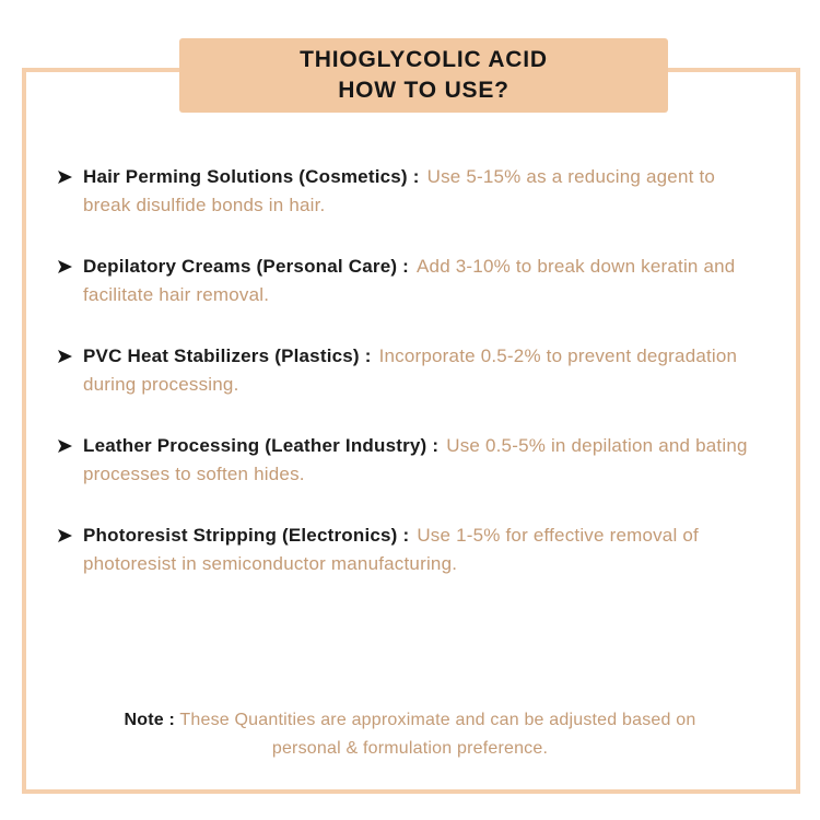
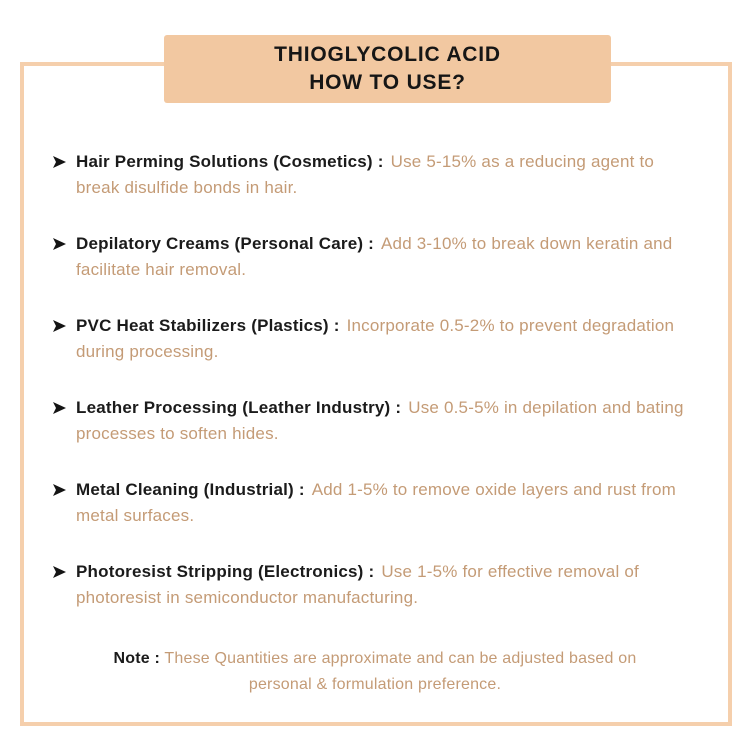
  THIOGLYCOLIC ACID
  HOW TO USE?
  Hair Perming Solutions (Cosmetics) : Use 5-15% as a reducing agent to
  break disulfide bonds in hair.
  Depilatory Creams (Personal Care) : Add 3-10% to break down keratin and
  facilitate hair removal.
  PVC Heat Stabilizers (Plastics) : Incorporate 0.5-2% to prevent degradation
  during processing.
  Leather Processing (Leather Industry) : Use 0.5-5% in depilation and bating
  processes to soften hides.
+ Metal Cleaning (Industrial) : Add 1-5% to remove oxide layers and rust from
+ metal surfaces.
  Photoresist Stripping (Electronics) : Use 1-5% for effective removal of
  photoresist in semiconductor manufacturing.
  Note : These Quantities are approximate and can be adjusted based on
  personal & formulation preference.
